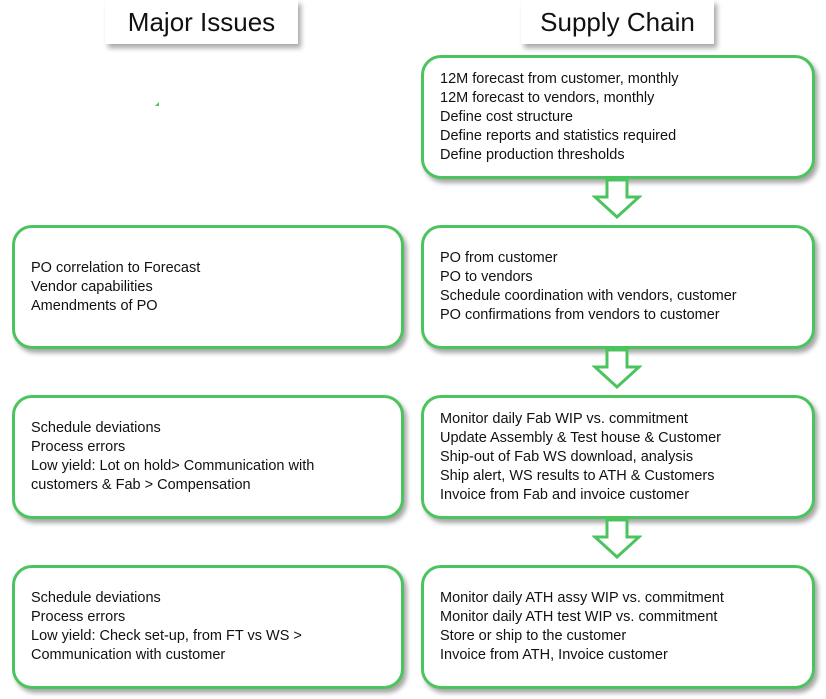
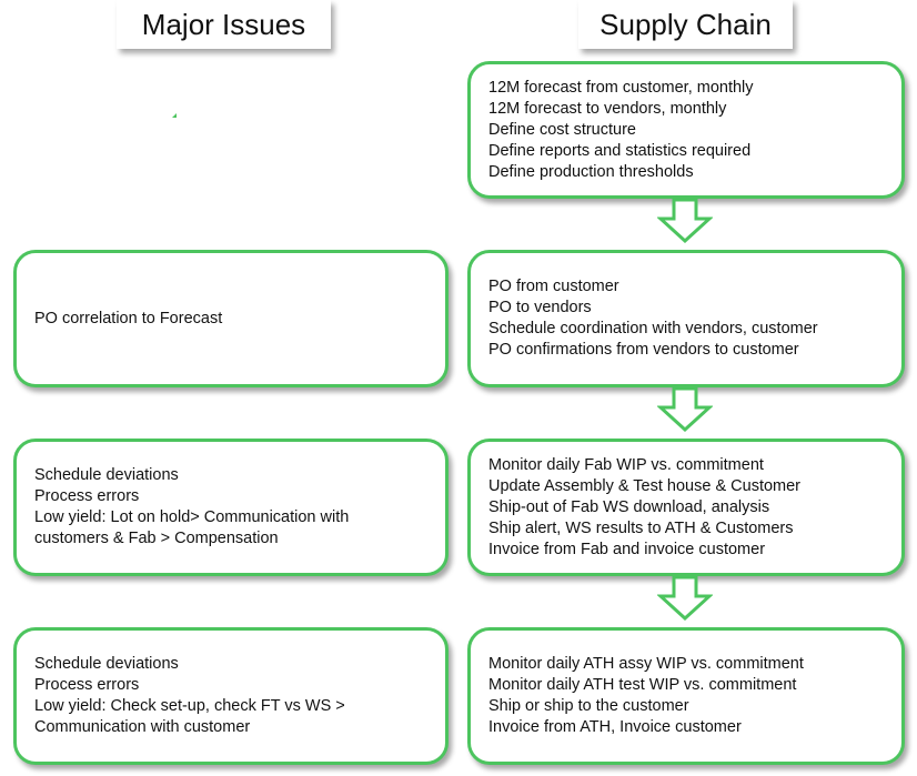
  Major Issues
  Supply Chain
  12M forecast from customer, monthly
  12M forecast to vendors, monthly
  Define cost structure
  Define reports and statistics required
  Define production thresholds
  PO from customer
  PO to vendors
  Schedule coordination with vendors, customer
  PO confirmations from vendors to customer
  Monitor daily Fab WIP vs. commitment
  Update Assembly & Test house & Customer
  Ship-out of Fab WS download, analysis
  Ship alert, WS results to ATH & Customers
  Invoice from Fab and invoice customer
  Monitor daily ATH assy WIP vs. commitment
  Monitor daily ATH test WIP vs. commitment
- Store or ship to the customer
+ Ship or ship to the customer
  Invoice from ATH, Invoice customer
  PO correlation to Forecast
- Vendor capabilities
- Amendments of PO
  Schedule deviations
  Process errors
  Low yield: Lot on hold> Communication with
  customers & Fab > Compensation
  Schedule deviations
  Process errors
- Low yield: Check set-up, from FT vs WS >
+ Low yield: Check set-up, check FT vs WS >
  Communication with customer
